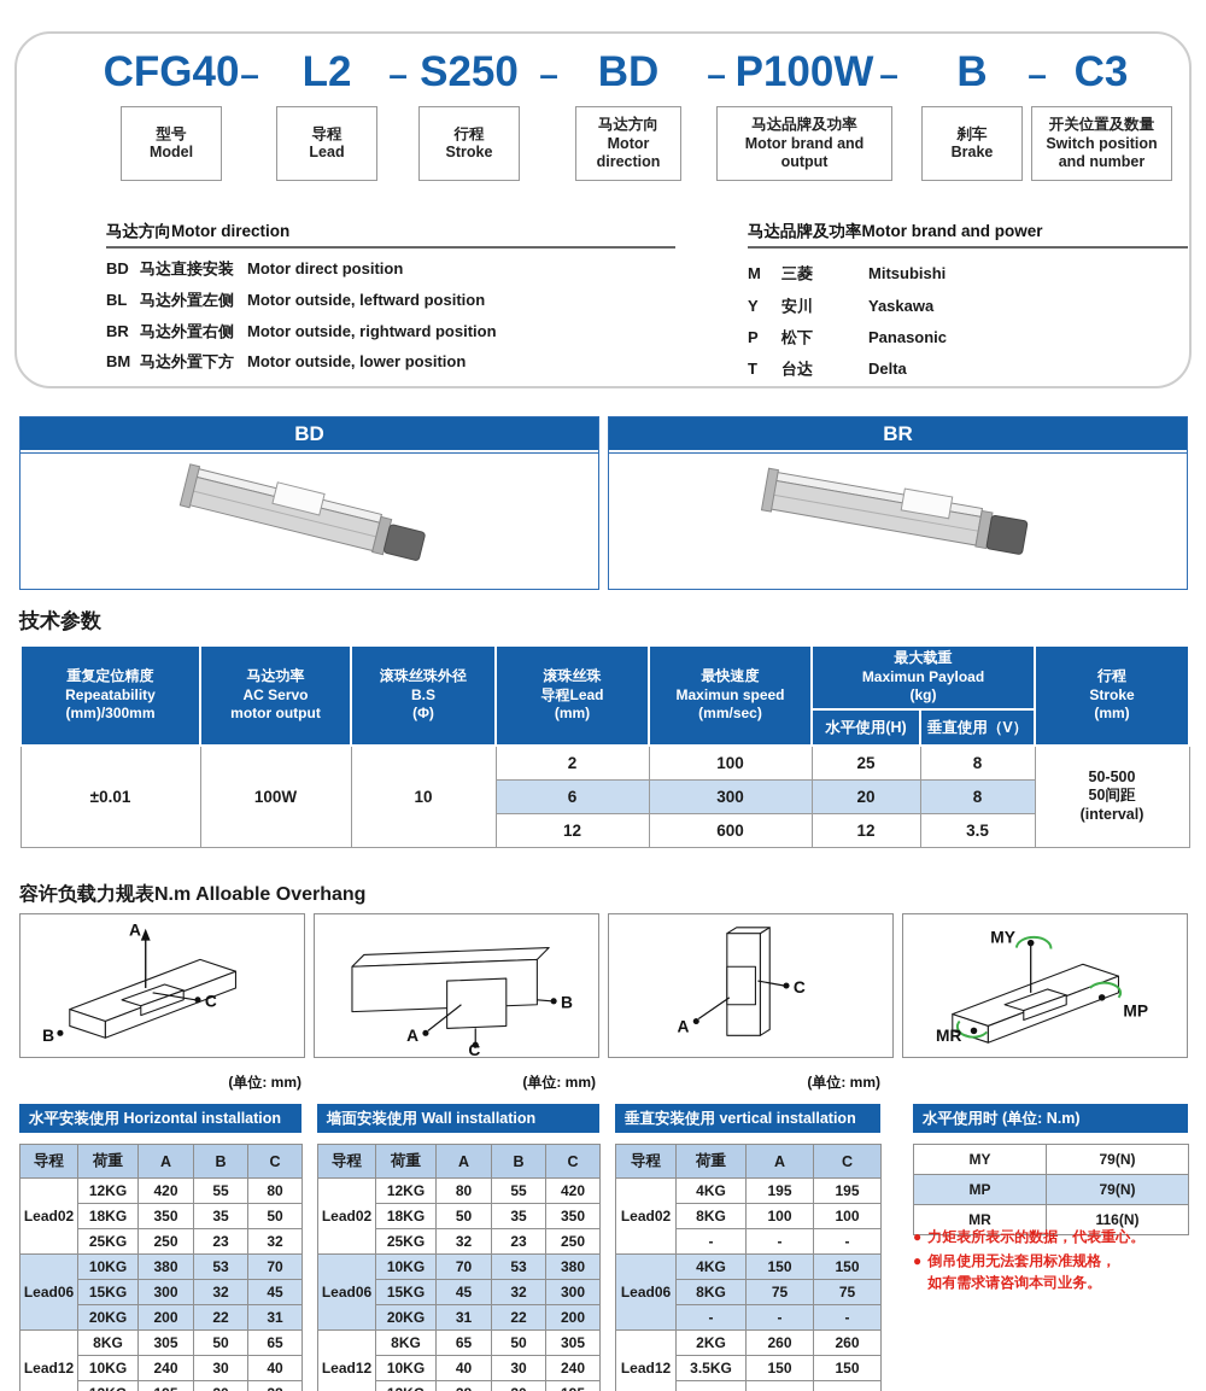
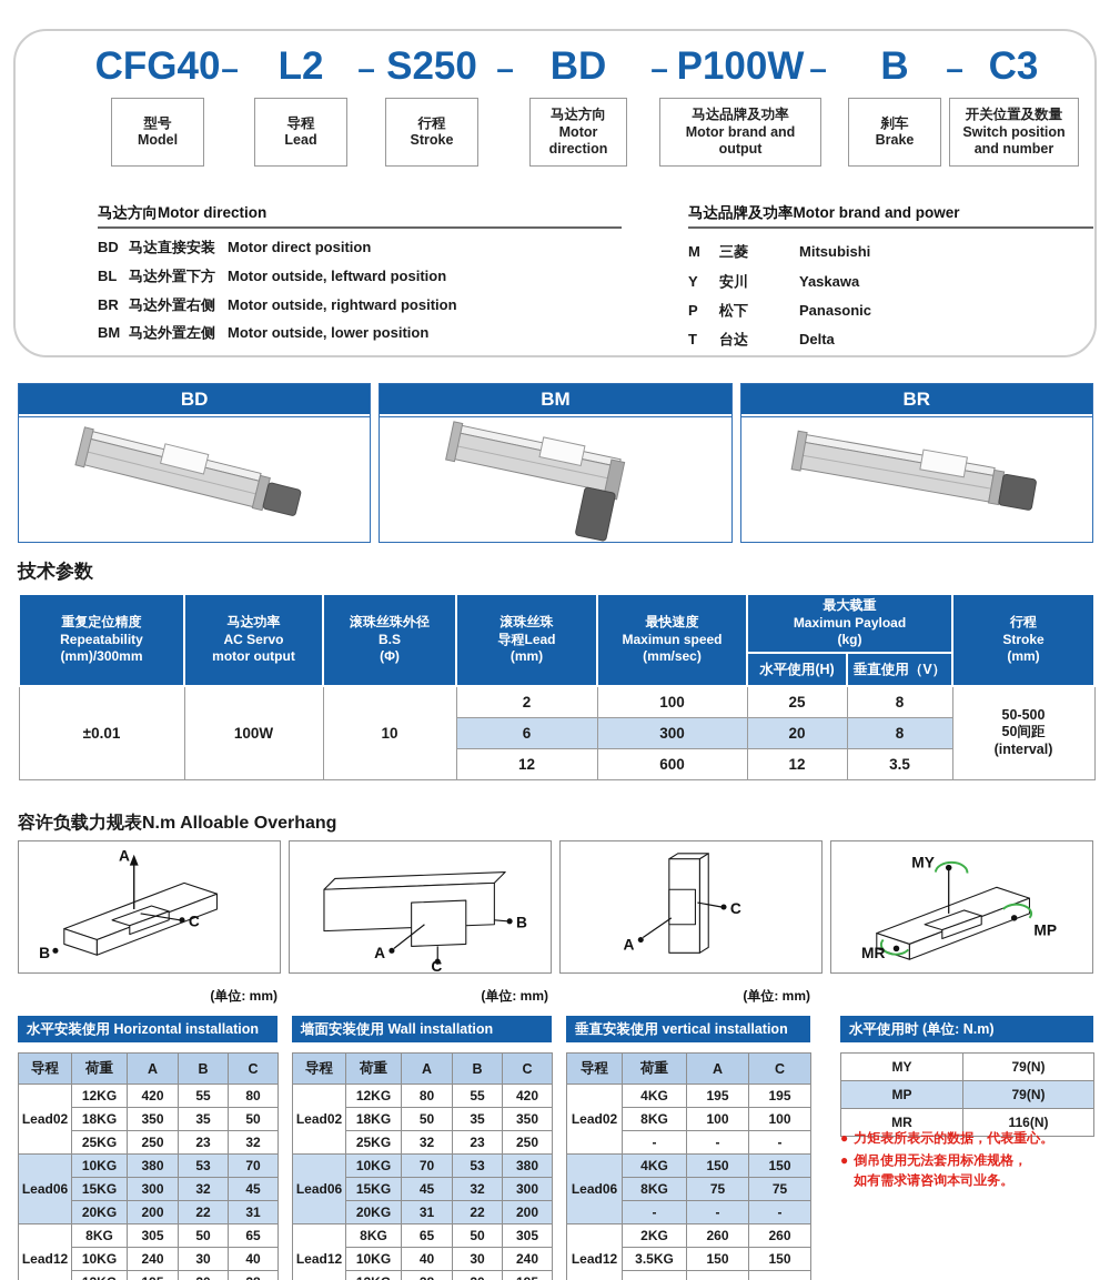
  CFG40
  －
  L2
  －
  S250
  －
  BD
  －
  P100W
  －
  B
  －
  C3
  型号
  Model
  导程
  Lead
  行程
  Stroke
  马达方向
  Motor direction
  马达品牌及功率
  Motor brand and output
  刹车
  Brake
  开关位置及数量
  Switch position and number
  马达方向Motor direction
  BD 马达直接安装 Motor direct position
- BL 马达外置左侧 Motor outside, leftward position
+ BL 马达外置下方 Motor outside, leftward position
  BR 马达外置右侧 Motor outside, rightward position
- BM 马达外置下方 Motor outside, lower position
+ BM 马达外置左侧 Motor outside, lower position
  马达品牌及功率Motor brand and power
  M 三菱 Mitsubishi
  Y 安川 Yaskawa
  P 松下 Panasonic
  T 台达 Delta
  BD
+ BM
  BR
  技术参数
  重复定位精度 Repeatability (mm)/300mm	马达功率 AC Servo motor output	滚珠丝珠外径 B.S (Φ)	滚珠丝珠 导程Lead (mm)	最快速度 Maximun speed (mm/sec)	最大载重 Maximun Payload (kg)	行程 Stroke (mm)
  水平使用(H)	垂直使用（V）
  ±0.01	100W	10	2	100	25	8	50-500 50间距 (interval)
  6	300	20	8
  12	600	12	3.5
  容许负载力规表N.m Alloable Overhang
  A
  C
  B
  A
  B
  C
  A
  C
  MY
  MP
  MR
  (单位: mm)
  (单位: mm)
  (单位: mm)
  水平安装使用 Horizontal installation
  导程	荷重	A	B	C
  Lead02	12KG	420	55	80
  18KG	350	35	50
  25KG	250	23	32
  Lead06	10KG	380	53	70
  15KG	300	32	45
  20KG	200	22	31
  Lead12	8KG	305	50	65
  10KG	240	30	40
  墙面安装使用 Wall installation
  导程	荷重	A	B	C
  Lead02	12KG	80	55	420
  18KG	50	35	350
  25KG	32	23	250
  Lead06	10KG	70	53	380
  15KG	45	32	300
  20KG	31	22	200
  Lead12	8KG	65	50	305
  10KG	40	30	240
  垂直安装使用 vertical installation
  导程	荷重	A	C
  Lead02	4KG	195	195
  8KG	100	100
  -	-	-
  Lead06	4KG	150	150
  8KG	75	75
  -	-	-
  Lead12	2KG	260	260
  3.5KG	150	150
  水平使用时 (单位: N.m)
  MY	79(N)
  MP	79(N)
  MR	116(N)
  ●
  力矩表所表示的数据，代表重心。
  ●
  倒吊使用无法套用标准规格，
  如有需求请咨询本司业务。
